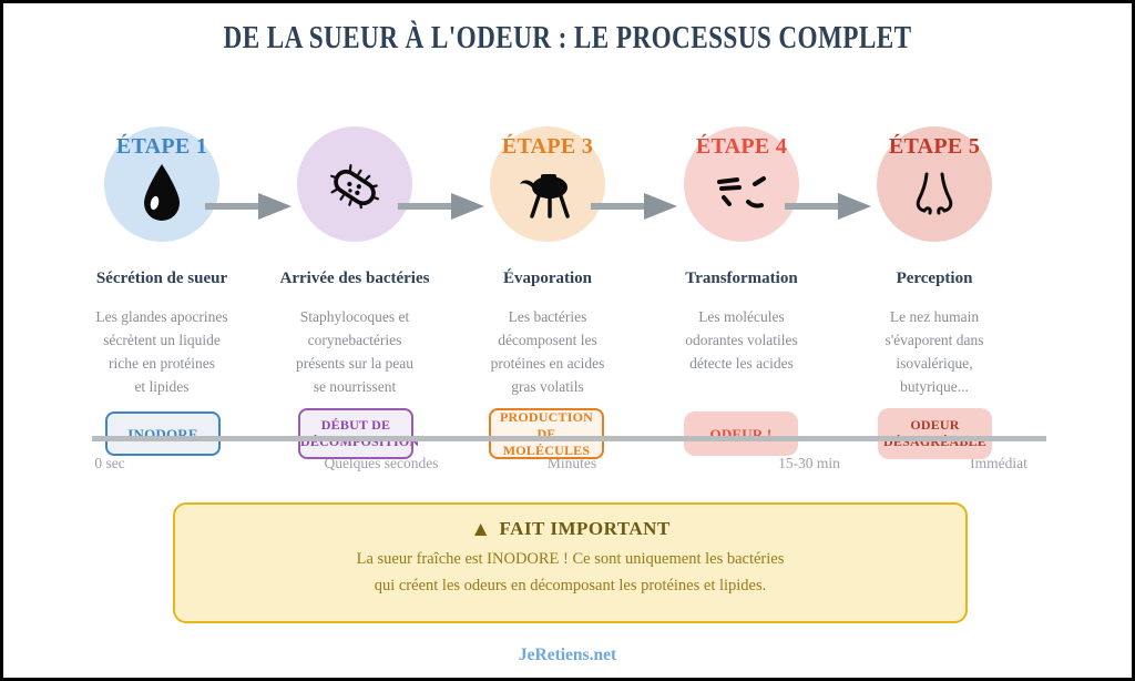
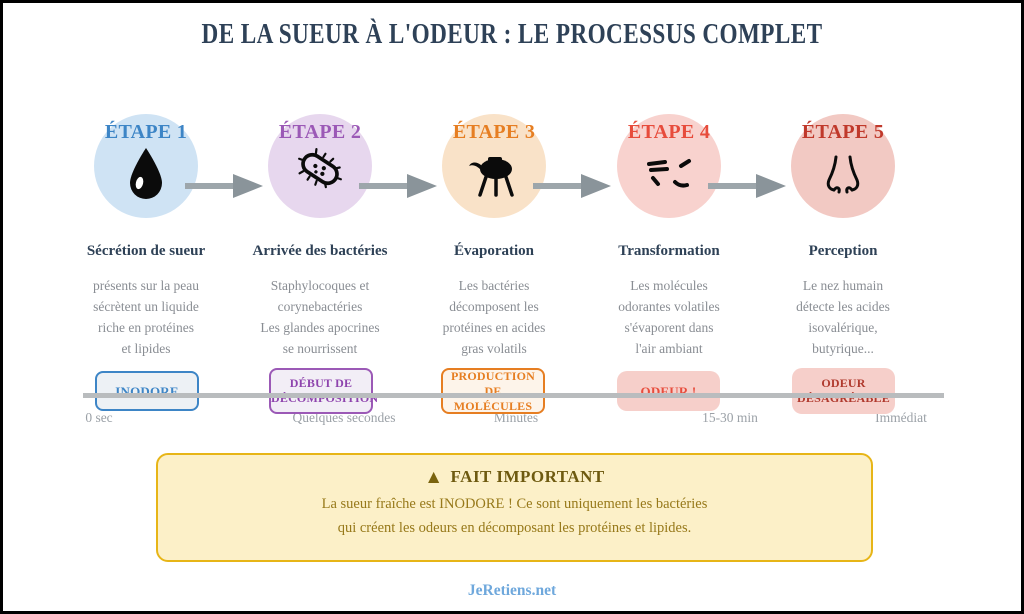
  DE LA SUEUR À L'ODEUR : LE PROCESSUS COMPLET
  ÉTAPE 1
  Sécrétion de sueur
- Les glandes apocrines
+ présents sur la peau
  sécrètent un liquide
  riche en protéines
  et lipides
+ ÉTAPE 2
  Arrivée des bactéries
  Staphylocoques et
  corynebactéries
- présents sur la peau
+ Les glandes apocrines
  se nourrissent
  ÉTAPE 3
  Évaporation
  Les bactéries
  décomposent les
  protéines en acides
  gras volatils
  ÉTAPE 4
  Transformation
  Les molécules
  odorantes volatiles
- détecte les acides
+ s'évaporent dans
+ l'air ambiant
  ÉTAPE 5
  Perception
  Le nez humain
- s'évaporent dans
+ détecte les acides
  isovalérique,
  butyrique...
  INODORE
  DÉBUT DE
  DÉCOMPOSITION
  PRODUCTION DE
  MOLÉCULES
  ODEUR !
  ODEUR
  DÉSAGRÉABLE
  0 sec
  Quelques secondes
  Minutes
  15-30 min
  Immédiat
  ▲ FAIT IMPORTANT
  La sueur fraîche est INODORE ! Ce sont uniquement les bactéries
  qui créent les odeurs en décomposant les protéines et lipides.
  JeRetiens.net
